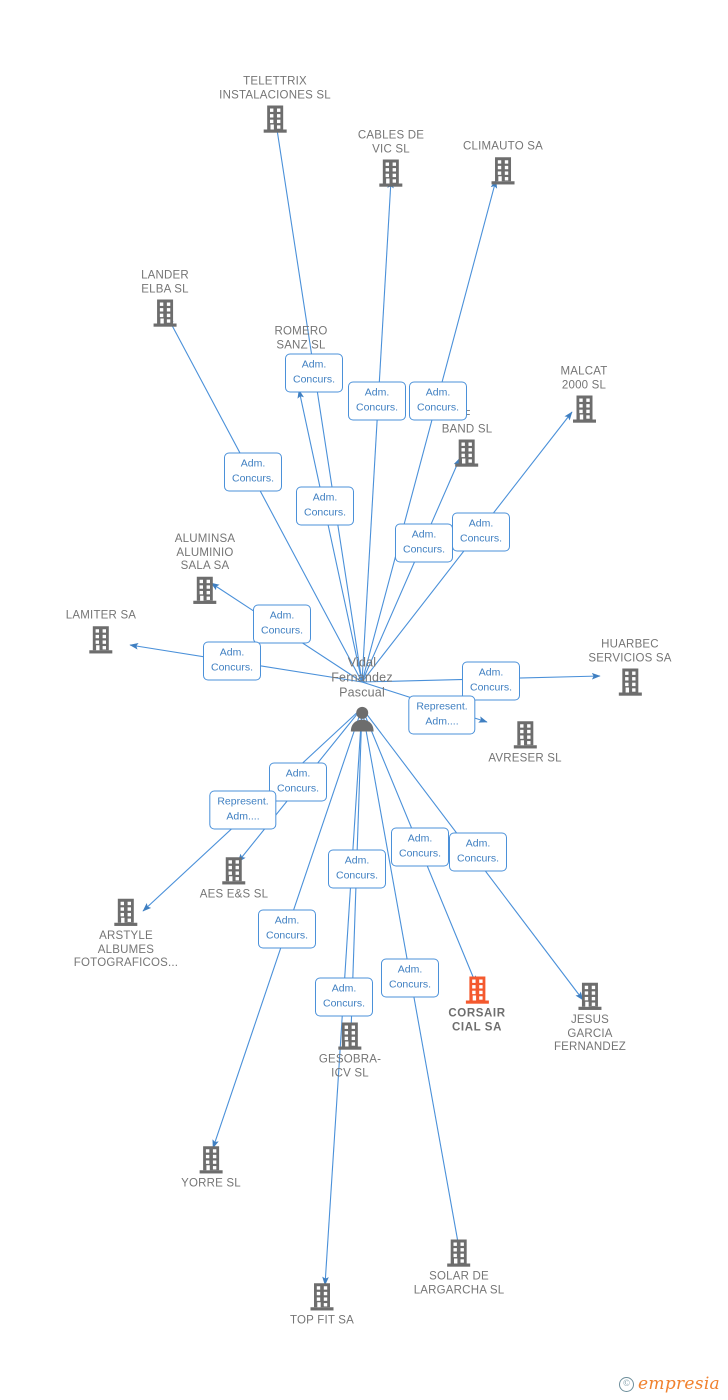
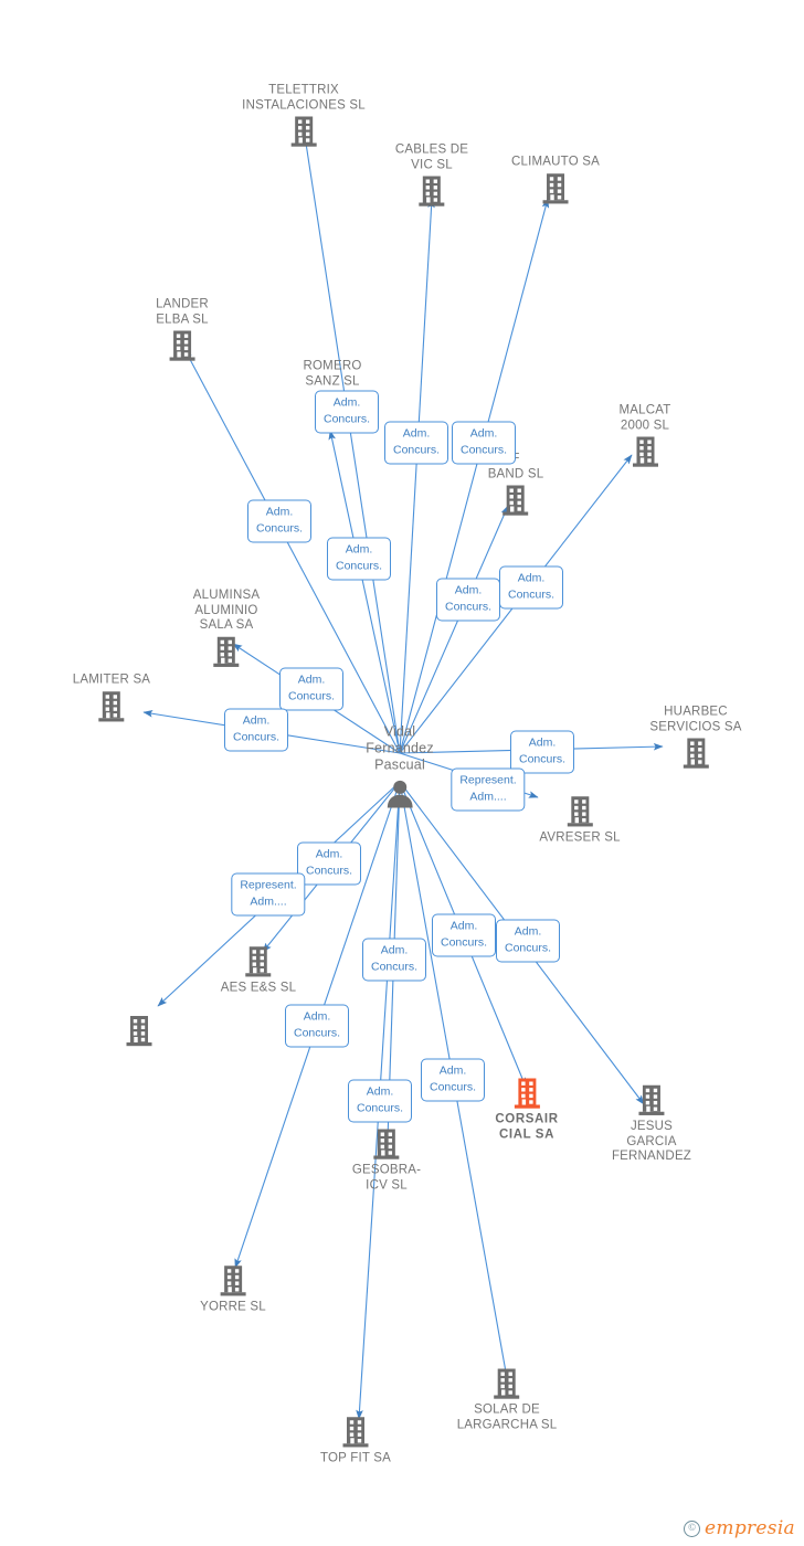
  TELETTRIX
  INSTALACIONES SL
  CABLES DE
  VIC SL
  CLIMAUTO SA
  LANDER
  ELBA SL
  ROMERO
  SANZ SL
  BAND SL
  MALCAT
  2000 SL
  ALUMINSA
  ALUMINIO
  SALA SA
  LAMITER SA
  HUARBEC
  SERVICIOS SA
  AVRESER SL
  AES E&S SL
- ARSTYLE
- ALBUMES
- FOTOGRAFICOS...
  CORSAIR
  CIAL SA
  JESUS
  GARCIA
  FERNANDEZ
  GESOBRA-
  ICV SL
  YORRE SL
  SOLAR DE
  LARGARCHA SL
  TOP FIT SA
  Vidal
  Fernandez
  Pascual
  Adm.
  Concurs.
  Adm.
  Concurs.
  Adm.
  Concurs.
  Adm.
  Concurs.
  Adm.
  Concurs.
  Adm.
  Concurs.
  Adm.
  Concurs.
  Adm.
  Concurs.
  Adm.
  Concurs.
  Adm.
  Concurs.
  Represent.
  Adm....
  Adm.
  Concurs.
  Represent.
  Adm....
  Adm.
  Concurs.
  Adm.
  Concurs.
  Adm.
  Concurs.
  Adm.
  Concurs.
  Adm.
  Concurs.
  Adm.
  Concurs.
  ©
  empresia
